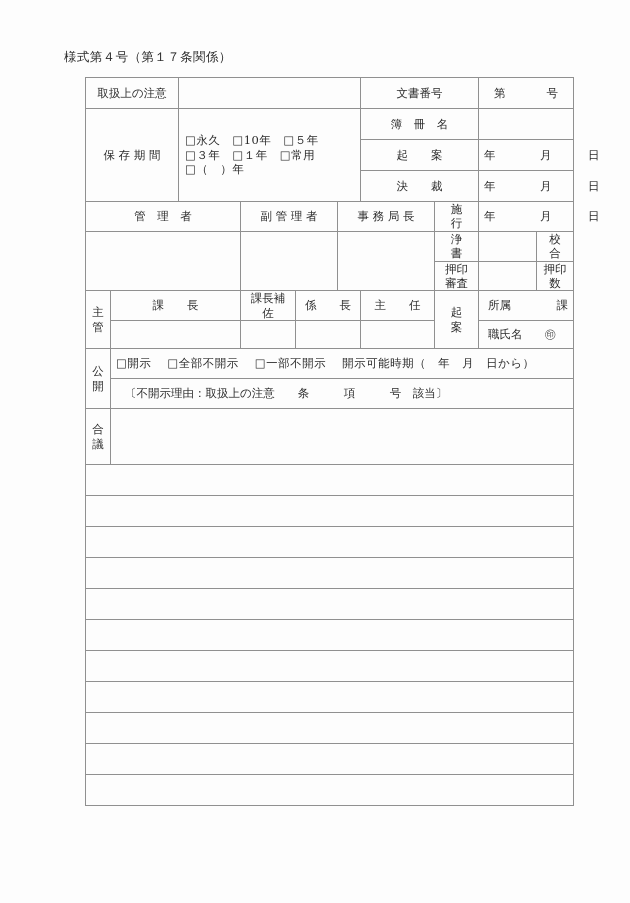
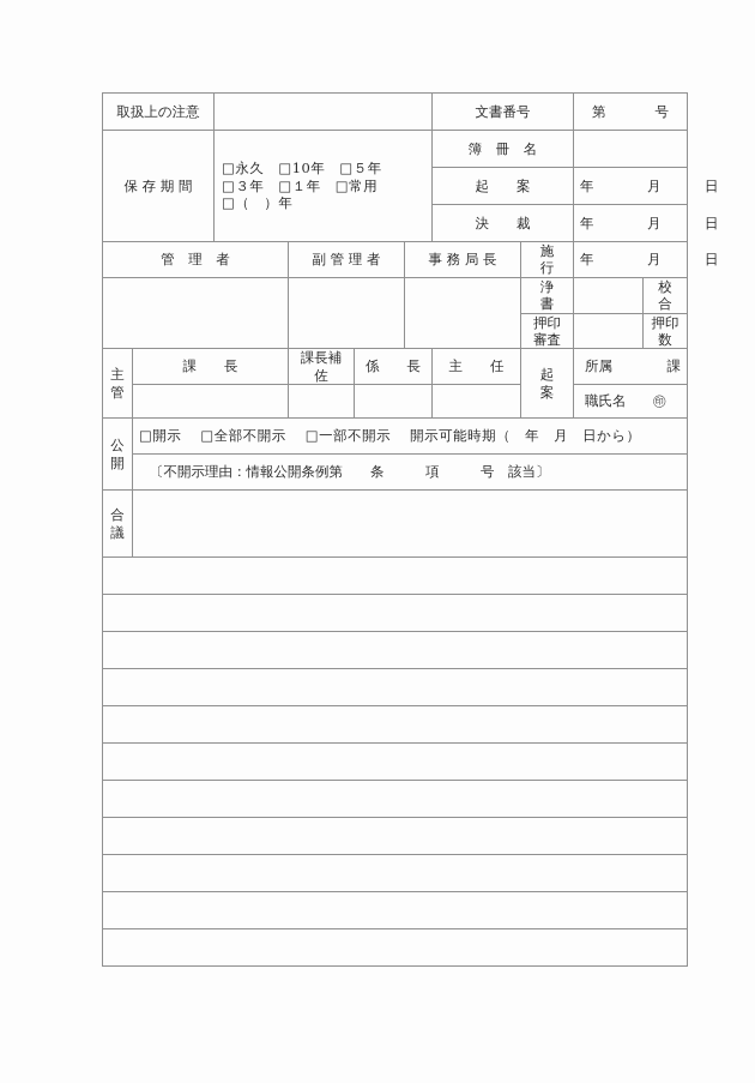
- 様式第４号（第１７条関係）
  取扱上の注意		文書番号	第 号
  保 存 期 間	□永久 □10年 □５年 □３年 □１年 □常用 □（ ）年	簿 冊 名
  起 案	年 月 日
  決 裁	年 月 日
  管 理 者	副 管 理 者	事 務 局 長	施 行	年 月 日
  			浄 書		校 合
  押印審査		押印数
  主 管	課 長	課長補佐	係 長	主 任	起 案	所属 課
  				職氏名 ㊞
  公 開	□開示 □全部不開示 □一部不開示 開示可能時期（ 年 月 日から）
- 〔不開示理由：取扱上の注意 条 項 号 該当〕
+ 〔不開示理由：情報公開条例第 条 項 号 該当〕
  合 議
